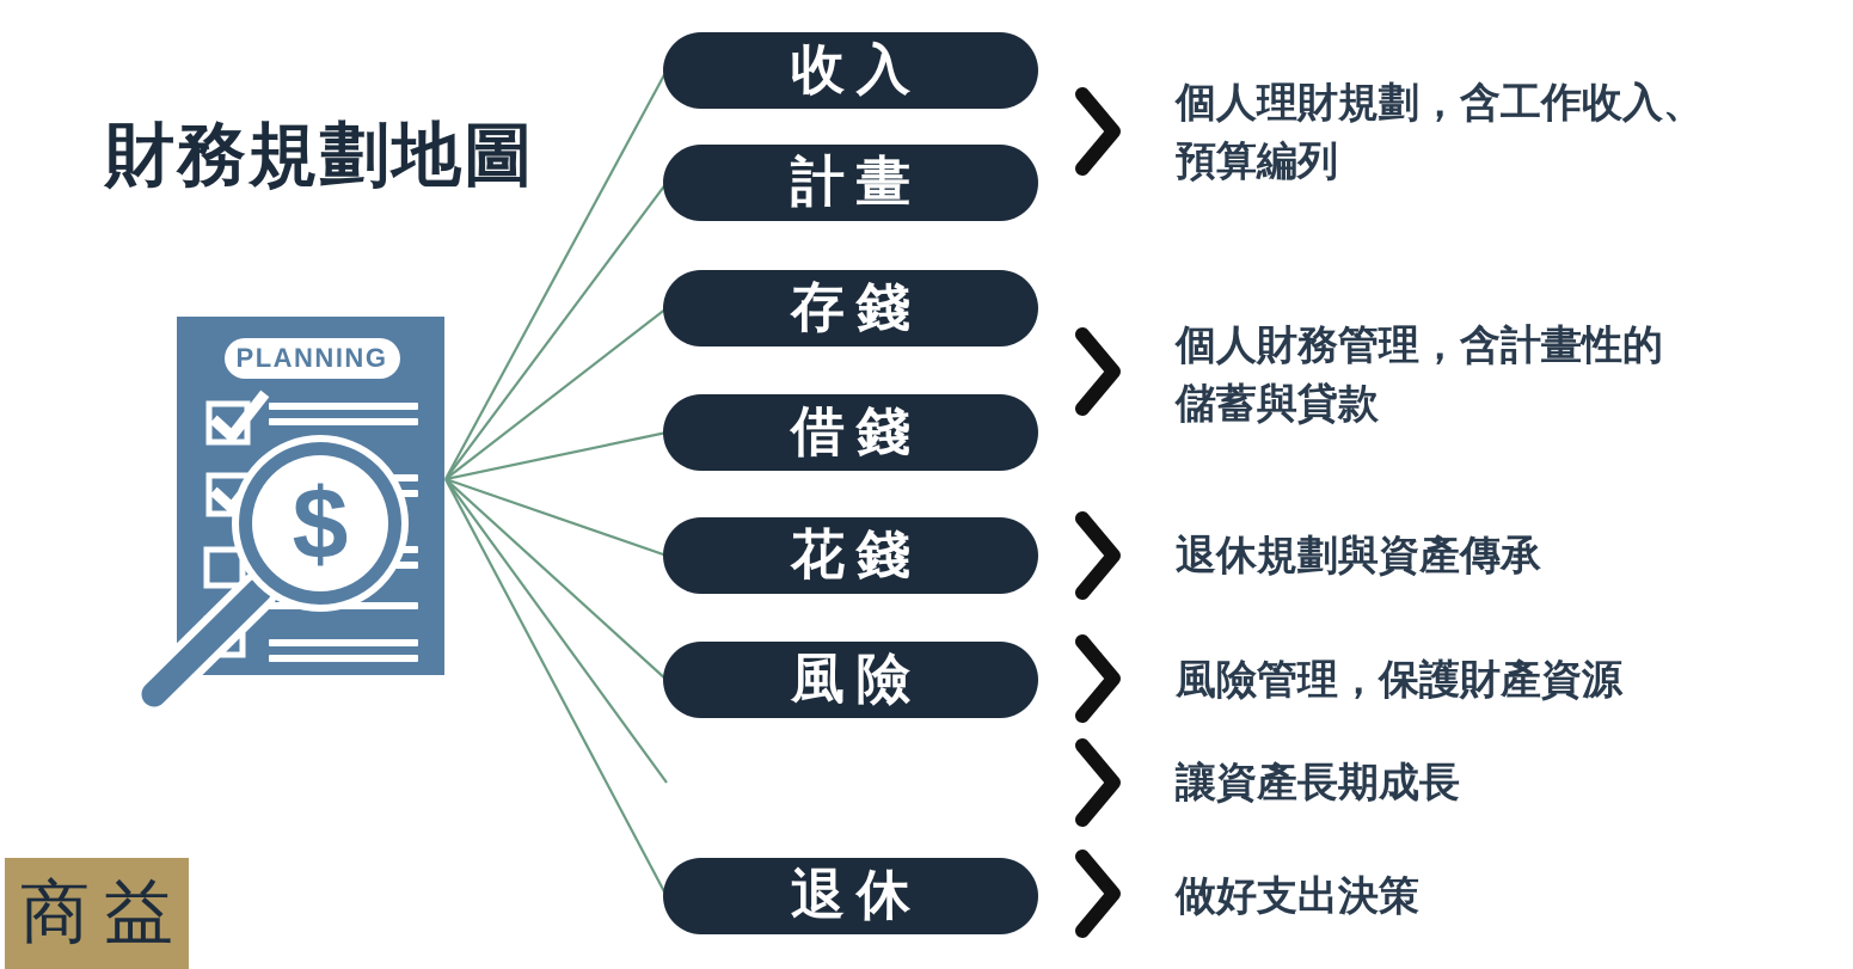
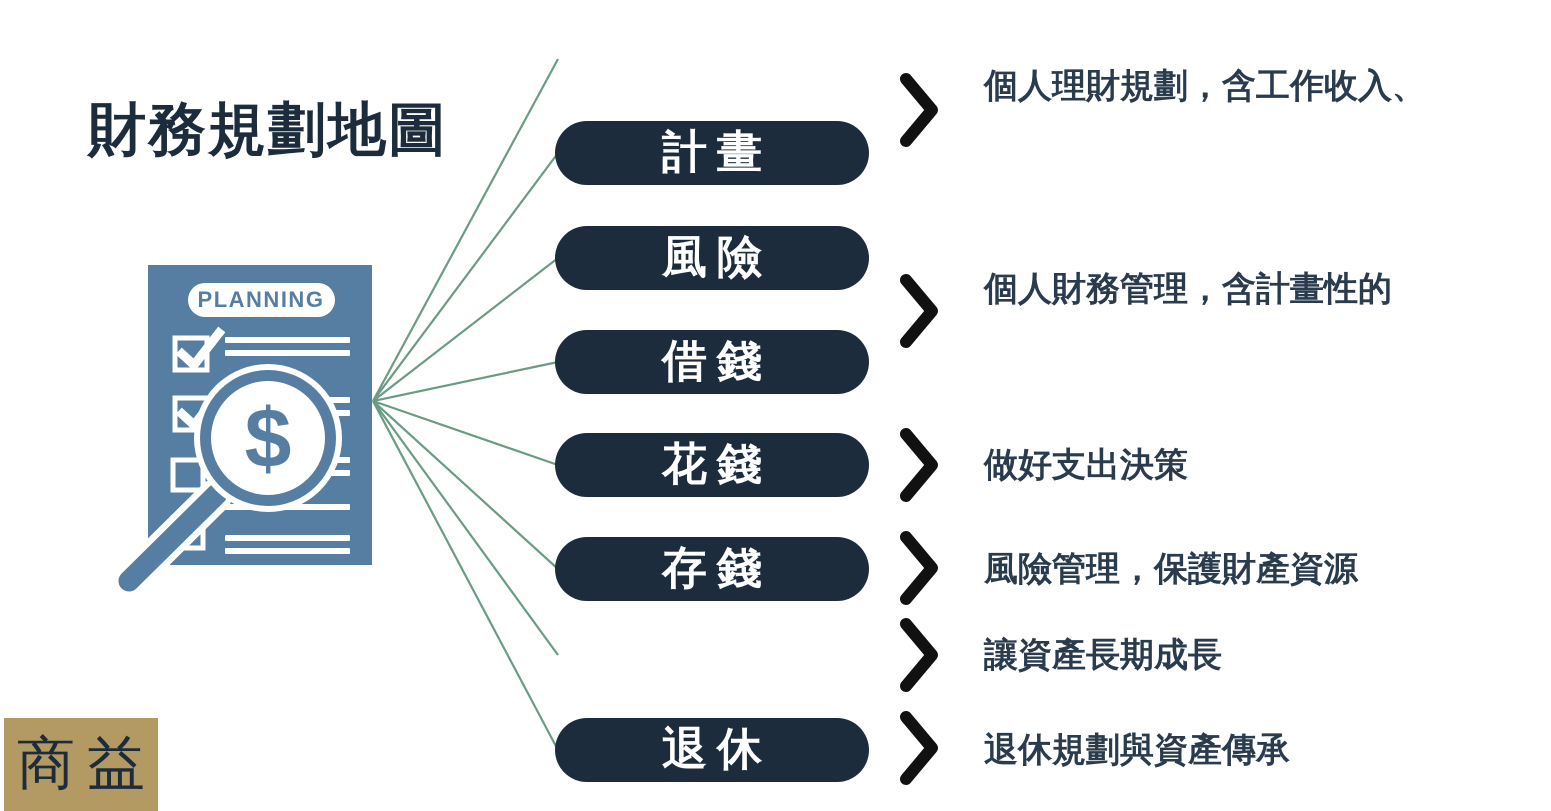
  財務規劃地圖
  PLANNING
  $
- 收入
  計畫
- 存錢
+ 風險
  借錢
  花錢
- 風險
+ 存錢
  退休
  個人理財規劃，含工作收入、
- 預算編列
  個人財務管理，含計畫性的
- 儲蓄與貸款
- 退休規劃與資產傳承
+ 做好支出決策
  風險管理，保護財產資源
  讓資產長期成長
- 做好支出決策
+ 退休規劃與資產傳承
  商益
